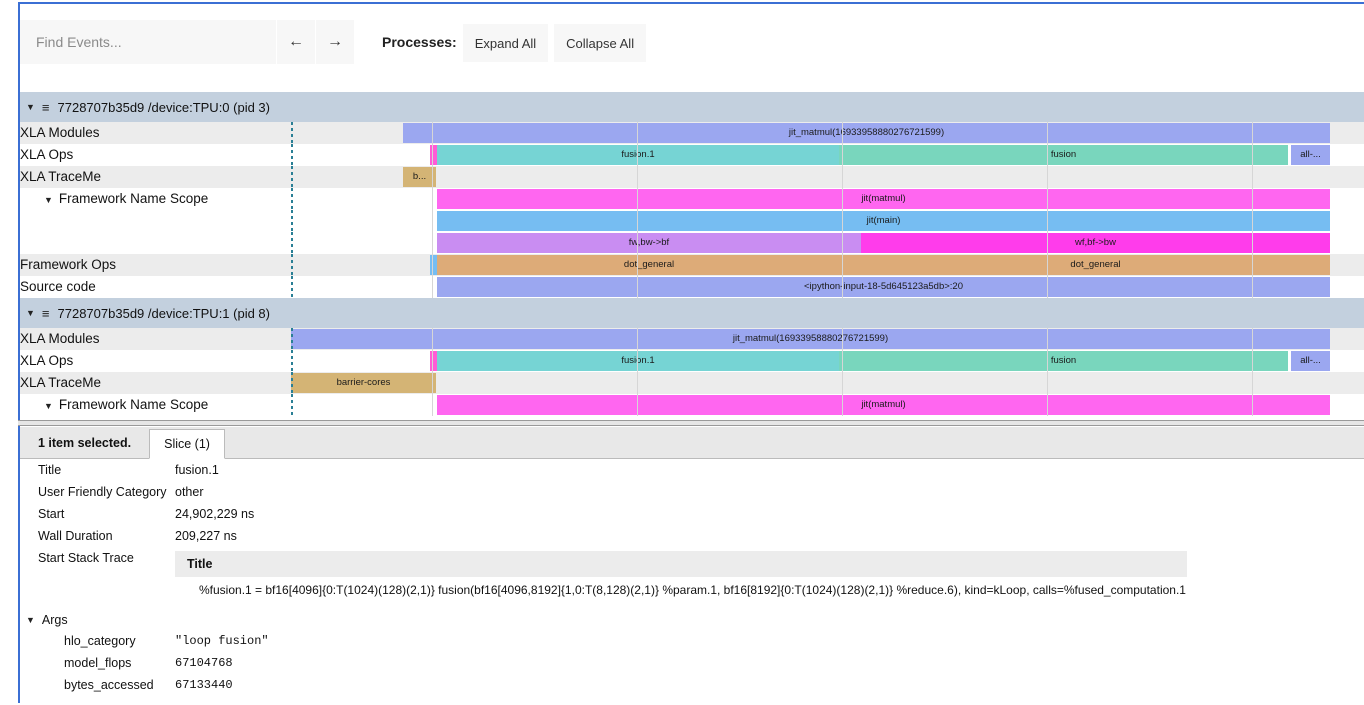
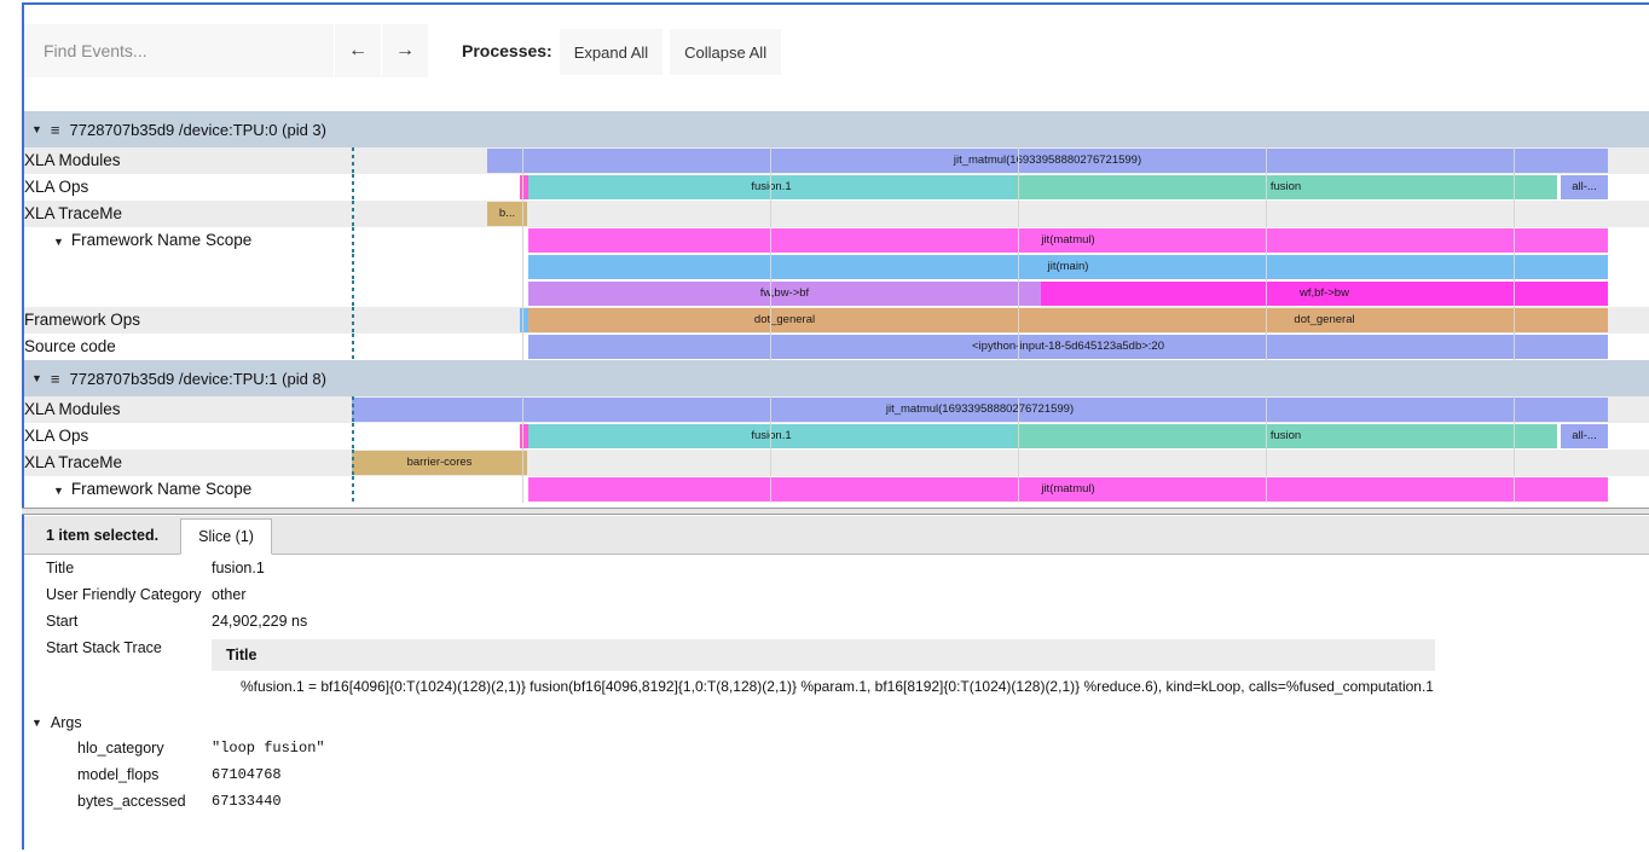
  Find Events...
  ←
  →
  Processes:
  Expand All
  Collapse All
  ▼
  ≡
  7728707b35d9 /device:TPU:0 (pid 3)
  jit_matmul(16933958880276721599)
  XLA Modules
  fusion.1
  fusion
  all-...
  XLA Ops
  b...
  XLA TraceMe
  jit(matmul)
  ▼ Framework Name Scope
  jit(main)
  fw,bw->bf
  wf,bf->bw
  dot_general
  dot_general
  Framework Ops
  <ipythoninput-18-5d645123a5db>:20
  Source code
  ▼
  ≡
  7728707b35d9 /device:TPU:1 (pid 8)
  jit_matmul(16933958880276721599)
  XLA Modules
  fusion.1
  fusion
  all-...
  XLA Ops
  barrier-cores
  XLA TraceMe
  jit(matmul)
  ▼ Framework Name Scope
  1 item selected.
  Slice (1)
  Title
  fusion.1
  User Friendly Category
  other
  Start
  24,902,229 ns
- Wall Duration
- 209,227 ns
  Start Stack Trace
  Title
  %fusion.1 = bf16[4096]{0:T(1024)(128)(2,1)} fusion(bf16[4096,8192]{1,0:T(8,128)(2,1)} %param.1, bf16[8192]{0:T(1024)(128)(2,1)} %reduce.6), kind=kLoop, calls=%fused_computation.1
  ▼
  Args
  hlo_category
  "loop fusion"
  model_flops
  67104768
  bytes_accessed
  67133440
